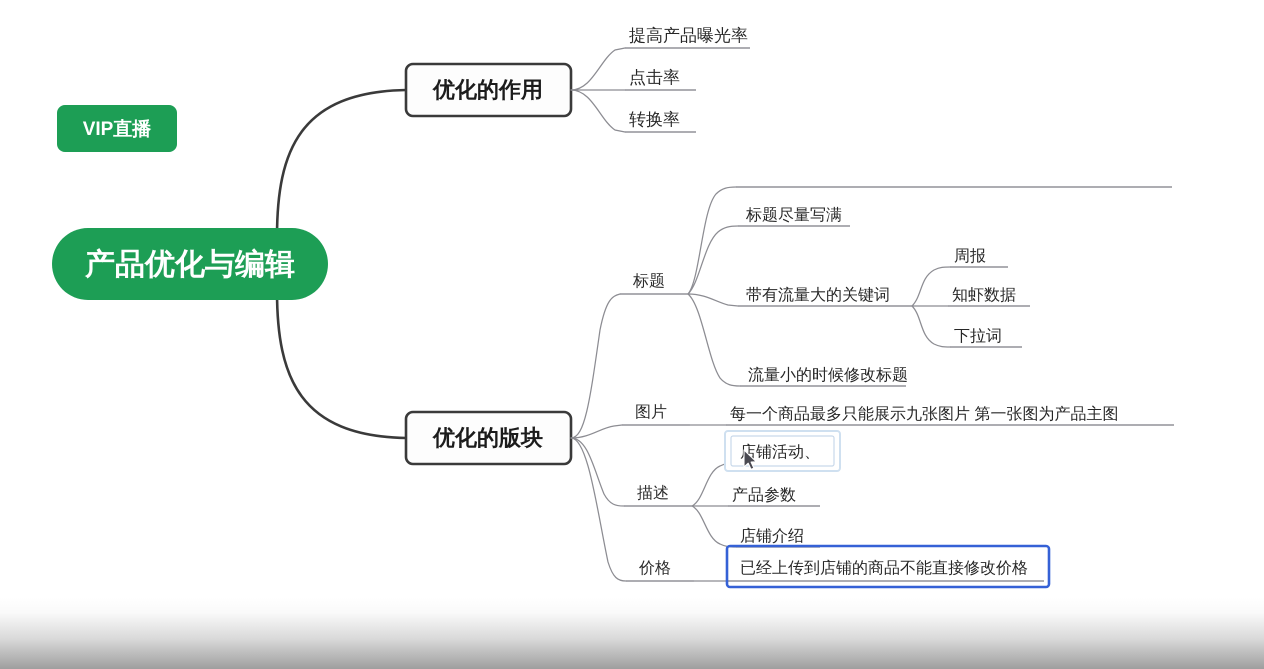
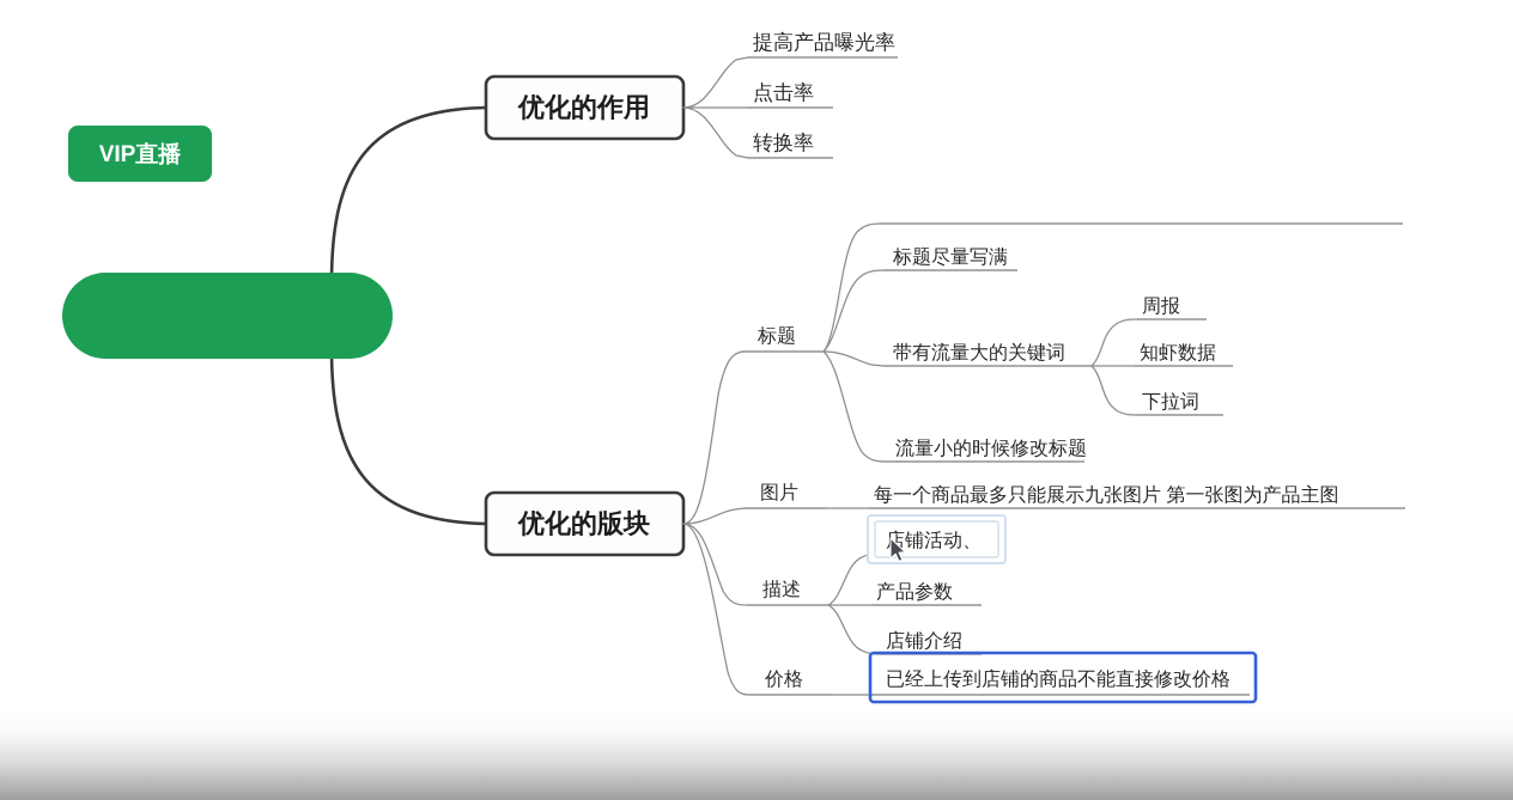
  VIP直播
- 产品优化与编辑
  优化的作用
  提高产品曝光率
  点击率
  转换率
  优化的版块
  标题
  图片
  描述
  价格
  标题尽量写满
  带有流量大的关键词
  流量小的时候修改标题
  周报
  知虾数据
  下拉词
  每一个商品最多只能展示九张图片 第一张图为产品主图
  店铺活动、
  产品参数
  店铺介绍
  已经上传到店铺的商品不能直接修改价格
